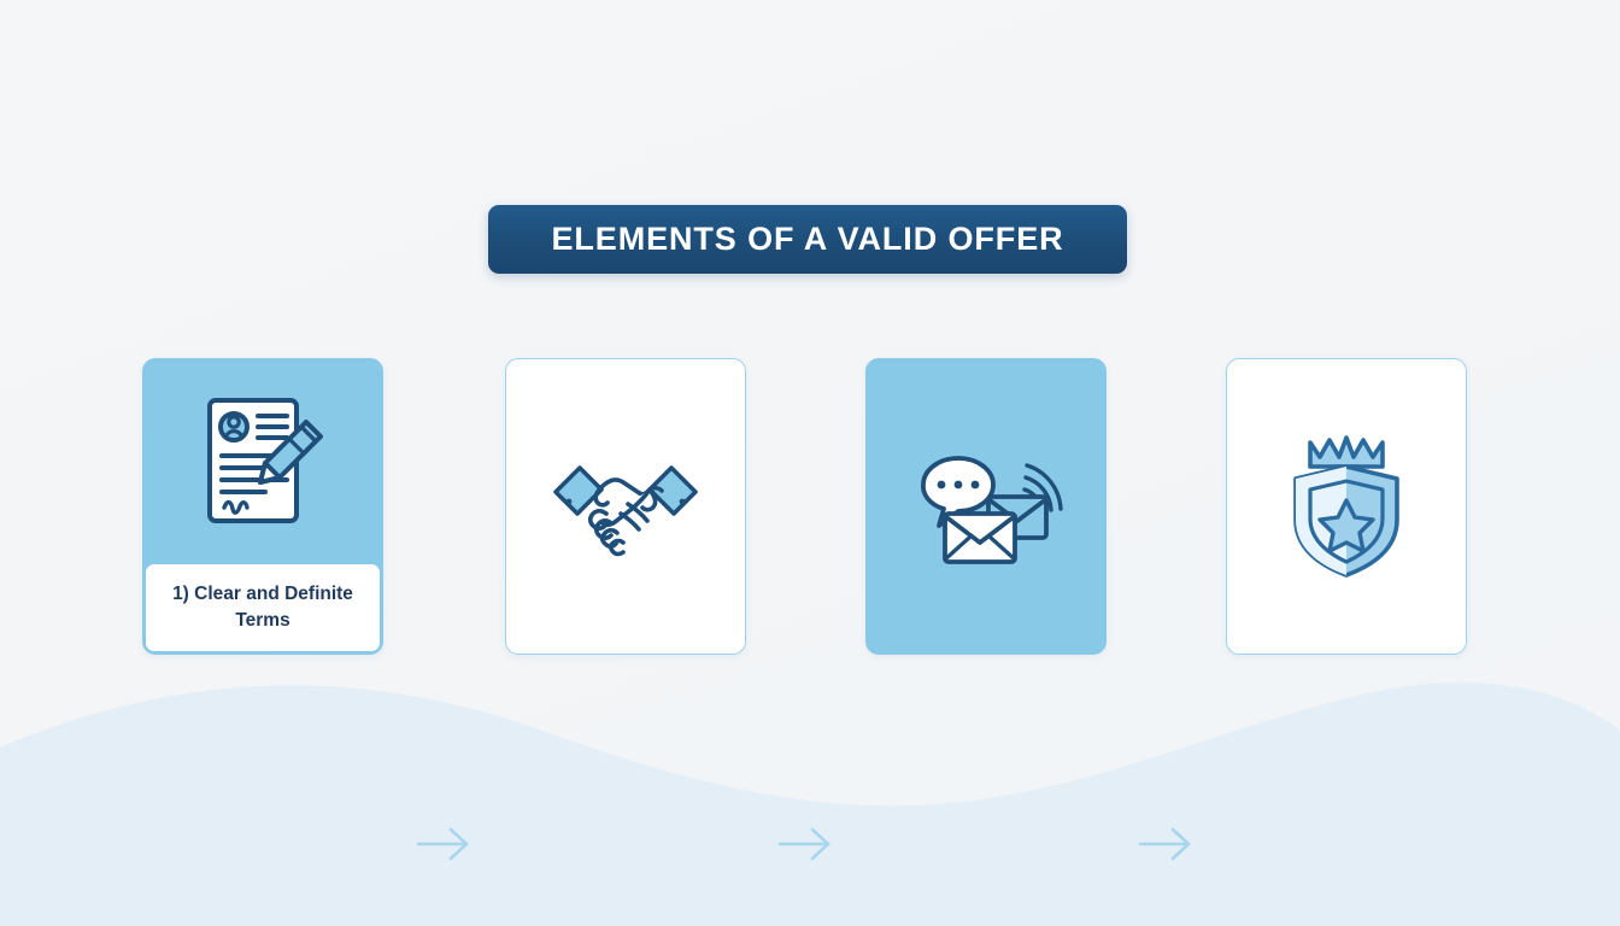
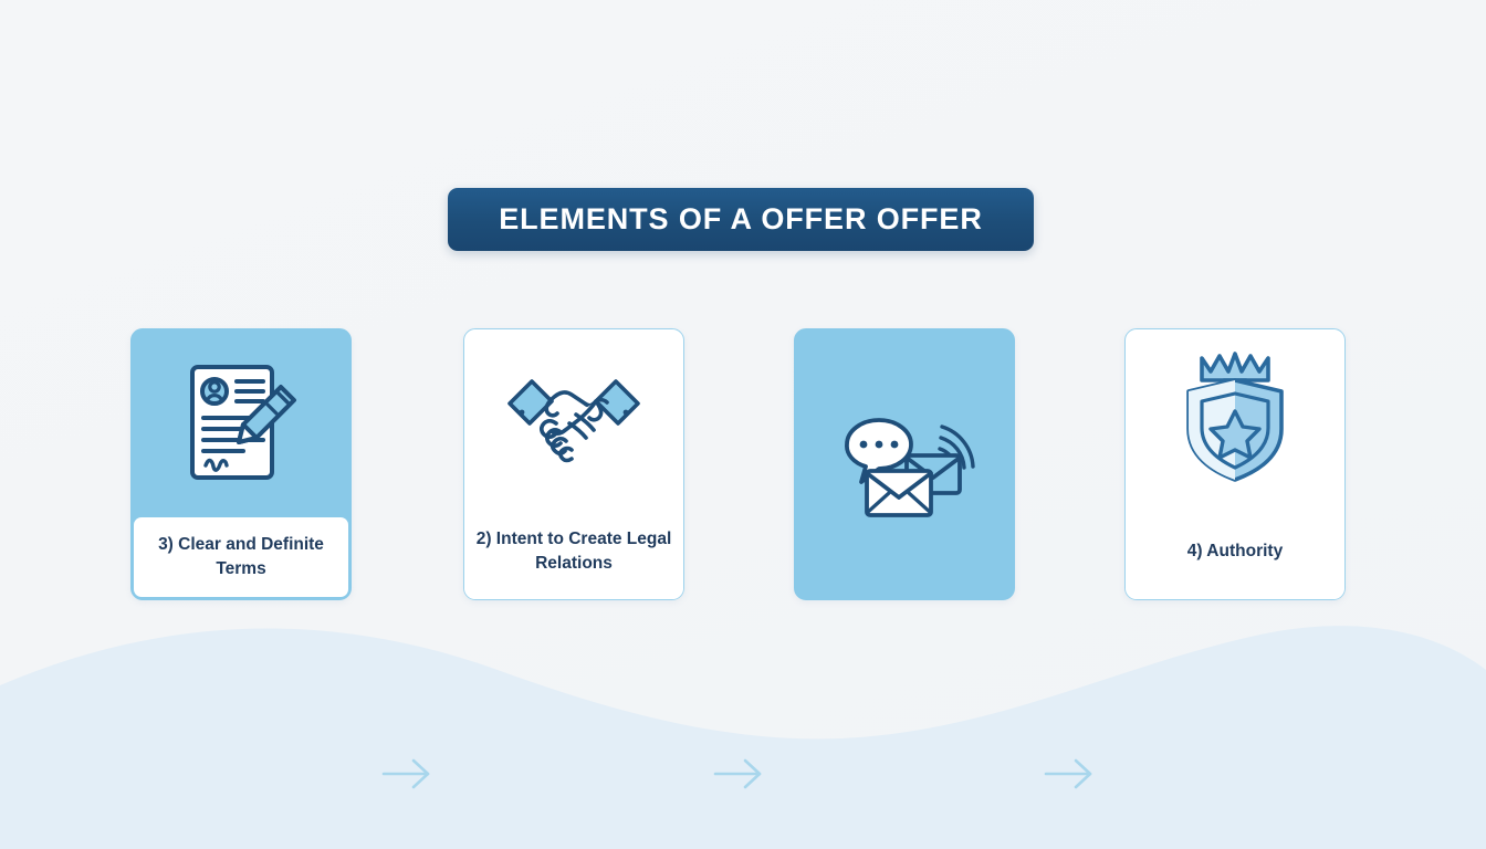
- ELEMENTS OF A VALID OFFER
+ ELEMENTS OF A OFFER OFFER
- 1) Clear and Definite Terms
+ 3) Clear and Definite Terms
+ 2) Intent to Create Legal Relations
+ 4) Authority
